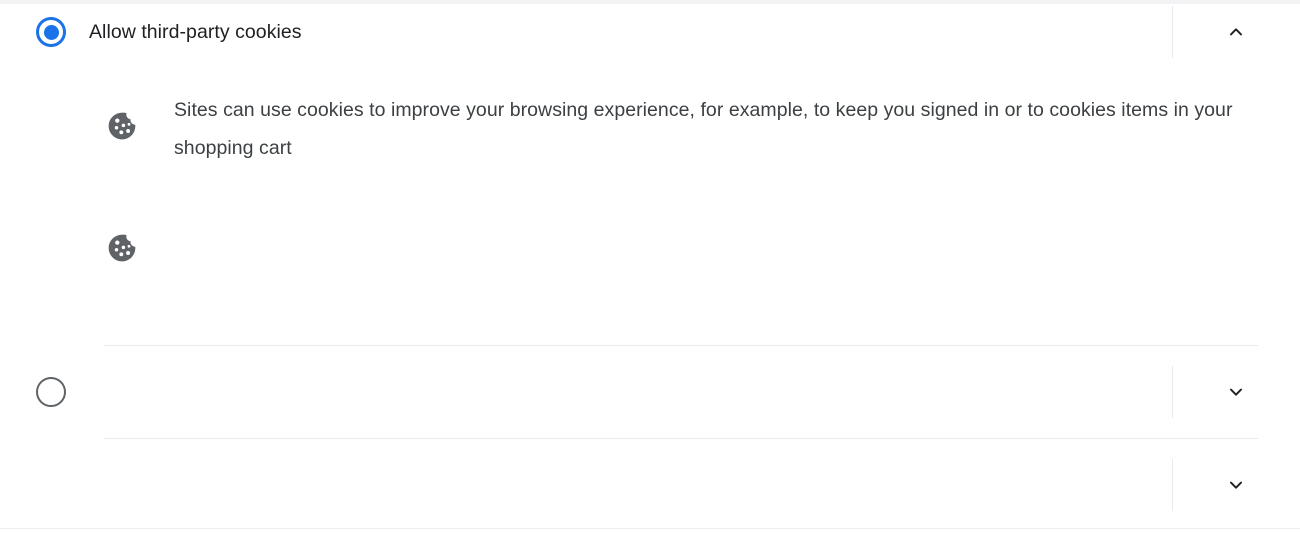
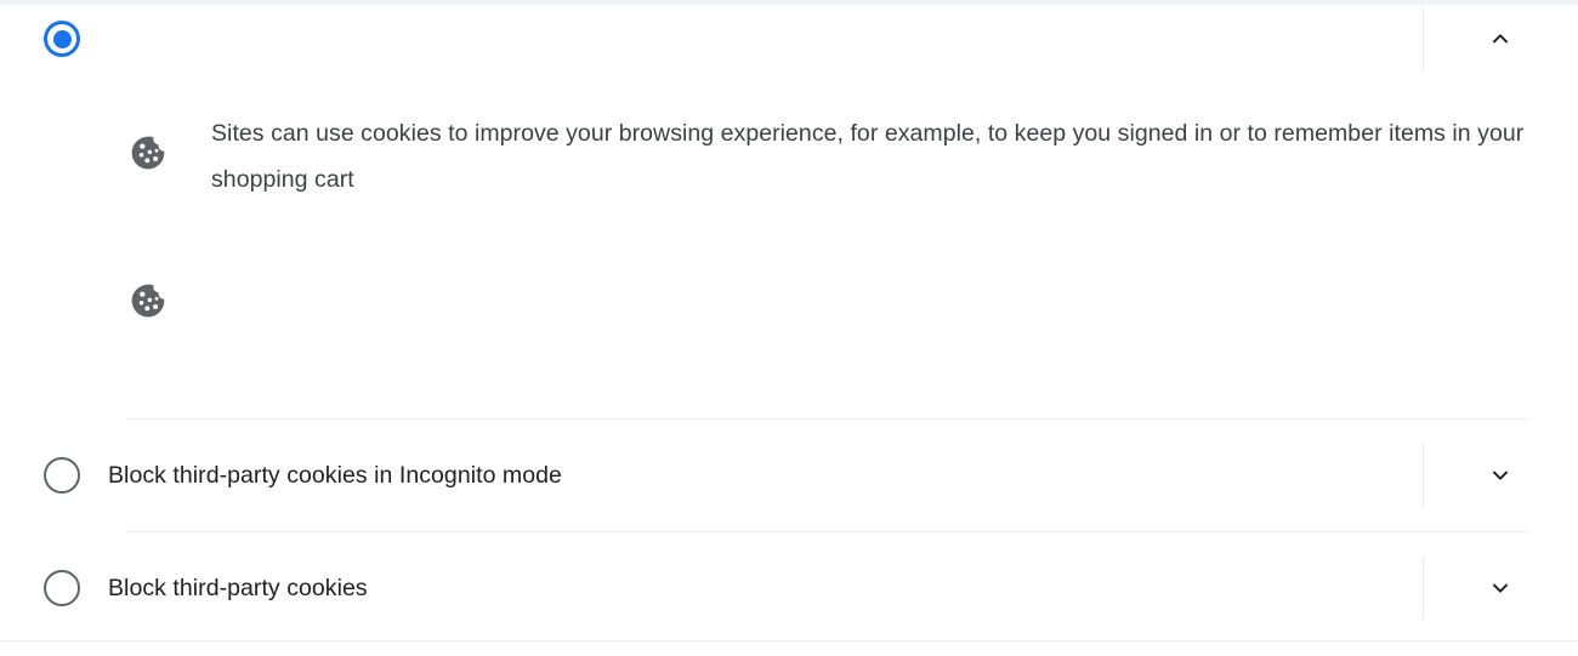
- Allow third-party cookies
- Sites can use cookies to improve your browsing experience, for example, to keep you signed in or to cookies items in your shopping cart
+ Sites can use cookies to improve your browsing experience, for example, to keep you signed in or to remember items in your shopping cart
+ Block third-party cookies in Incognito mode
+ Block third-party cookies
